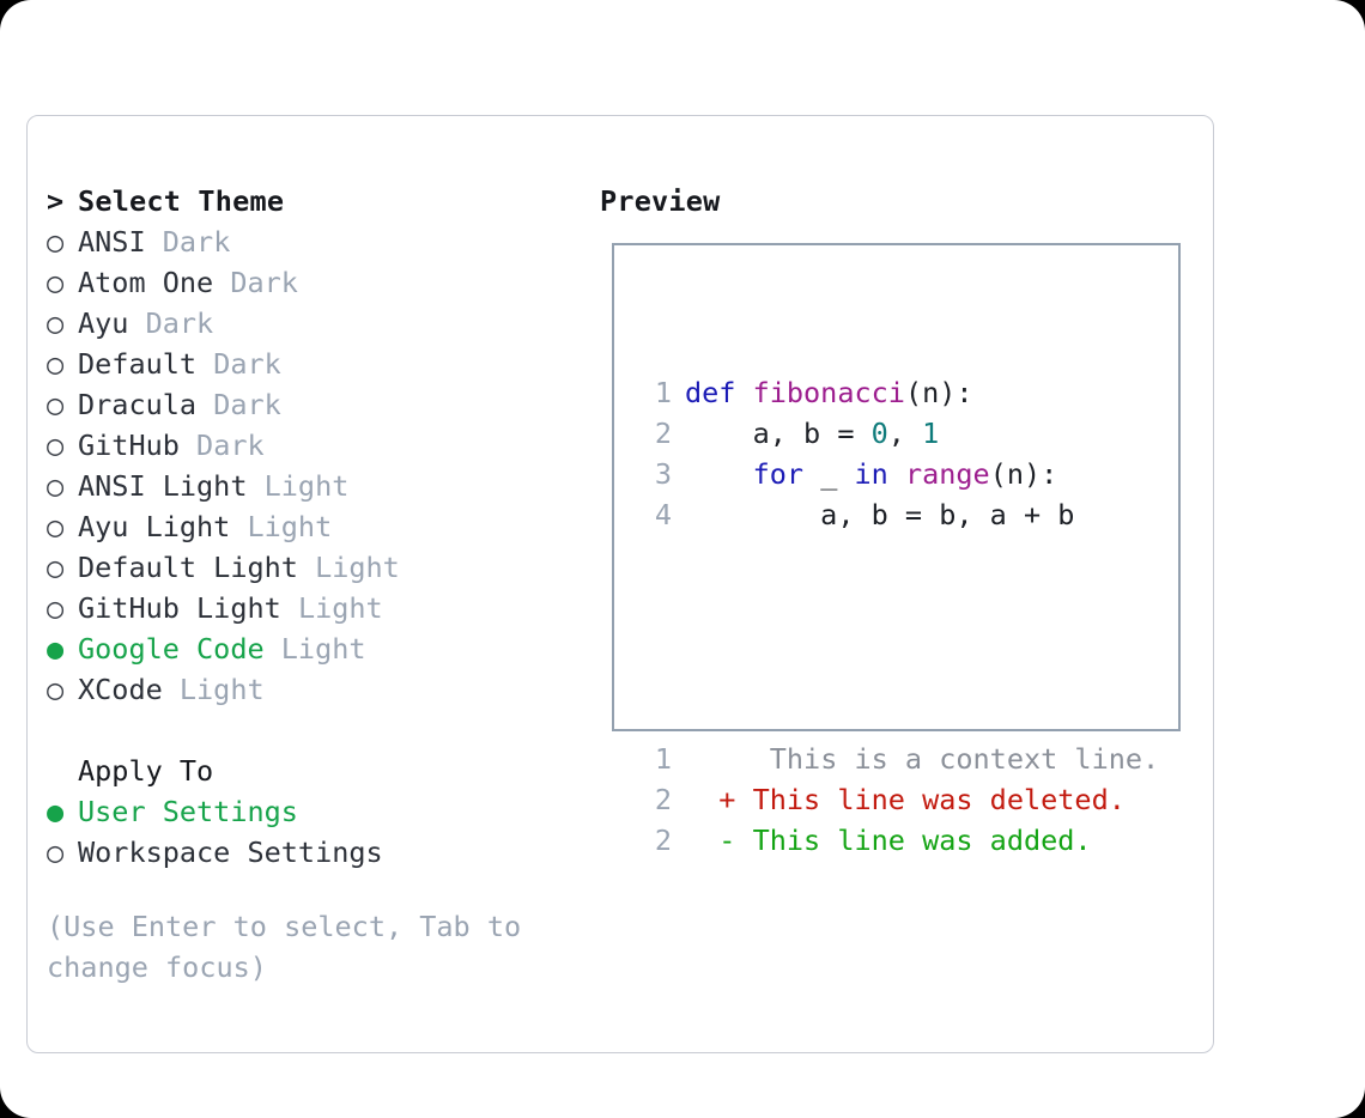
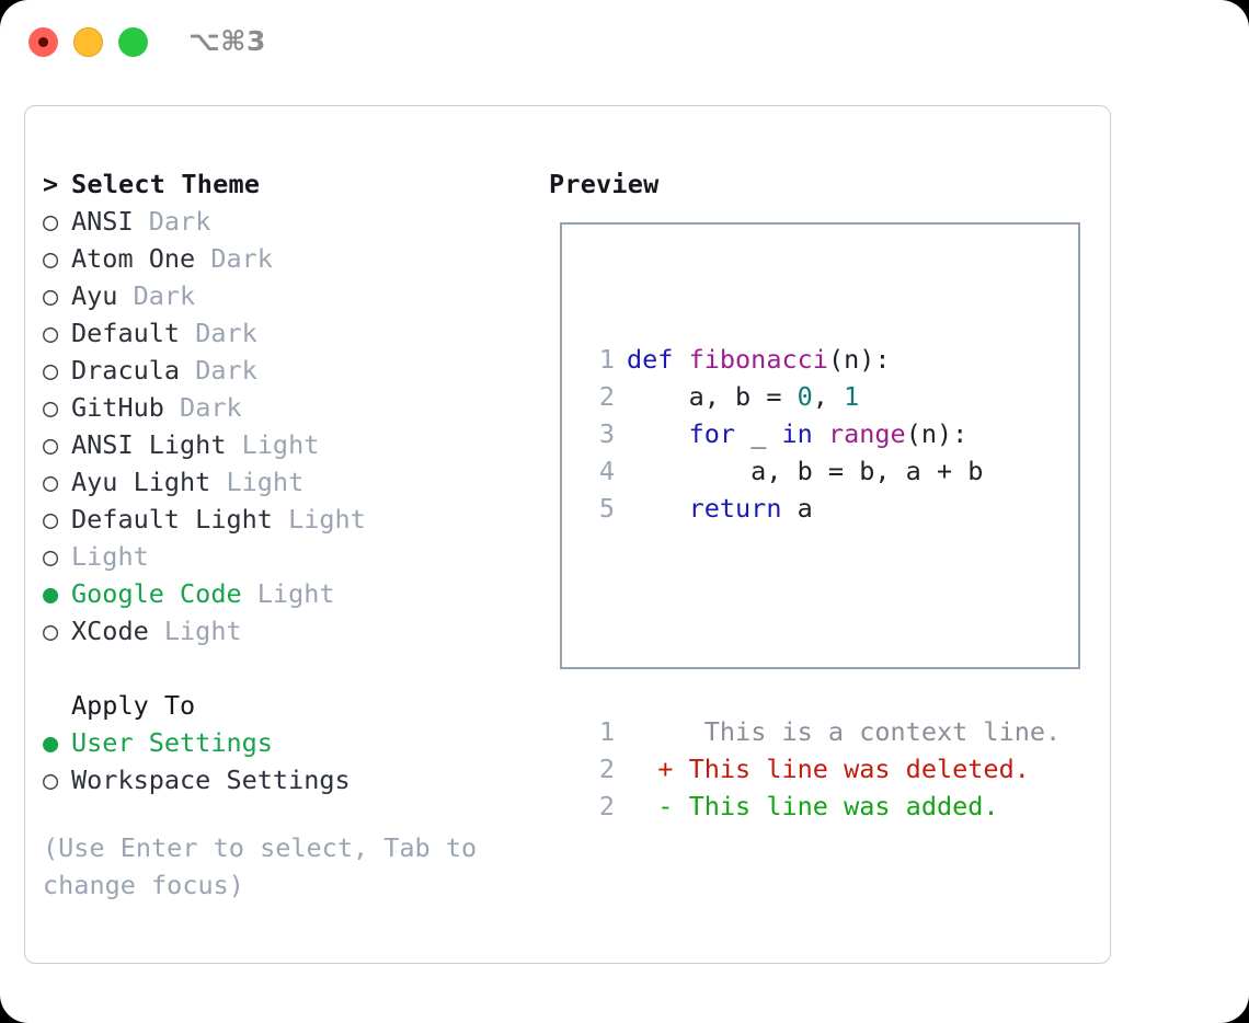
+ ⌥⌘3
  >
  Select Theme
  ○
  ANSI
  Dark
  ○
  Atom One
  Dark
  ○
  Ayu
  Dark
  ○
  Default
  Dark
  ○
  Dracula
  Dark
  ○
  GitHub
  Dark
  ○
  ANSI Light
  Light
  ○
  Ayu Light
  Light
  ○
  Default Light
  Light
  ○
- GitHub Light
  Light
  ●
  Google Code
  Light
  ○
  XCode
  Light
  Apply To
  ●
  User Settings
  ○
  Workspace Settings
  (Use Enter to select, Tab to change focus)
  Preview
  1
  def
  fibonacci
  (n):
  2
  a, b =
  0
  ,
  1
  3
  for
  _
  in
  range
  (n):
  4
  a, b = b, a + b
+ 5
+ return
+ a
  1
  This is a context line.
  2
  +
  This line was deleted.
  2
  -
  This line was added.
